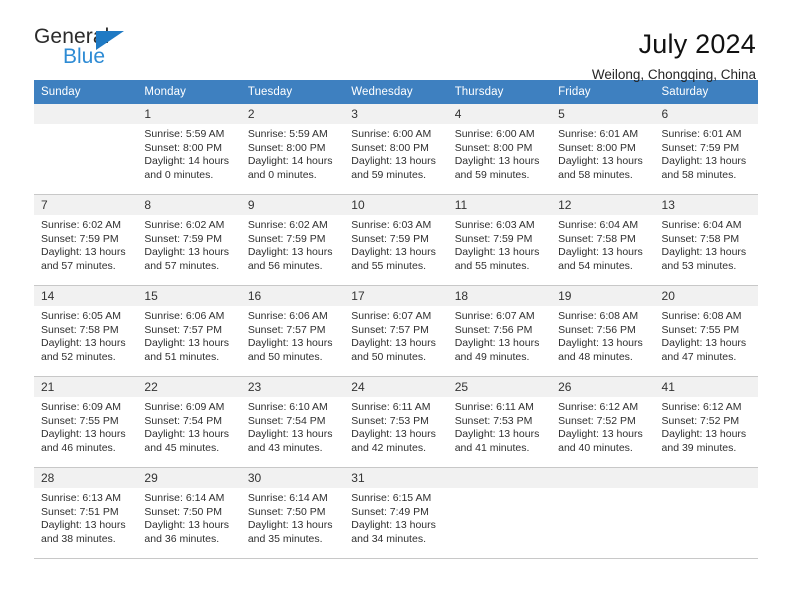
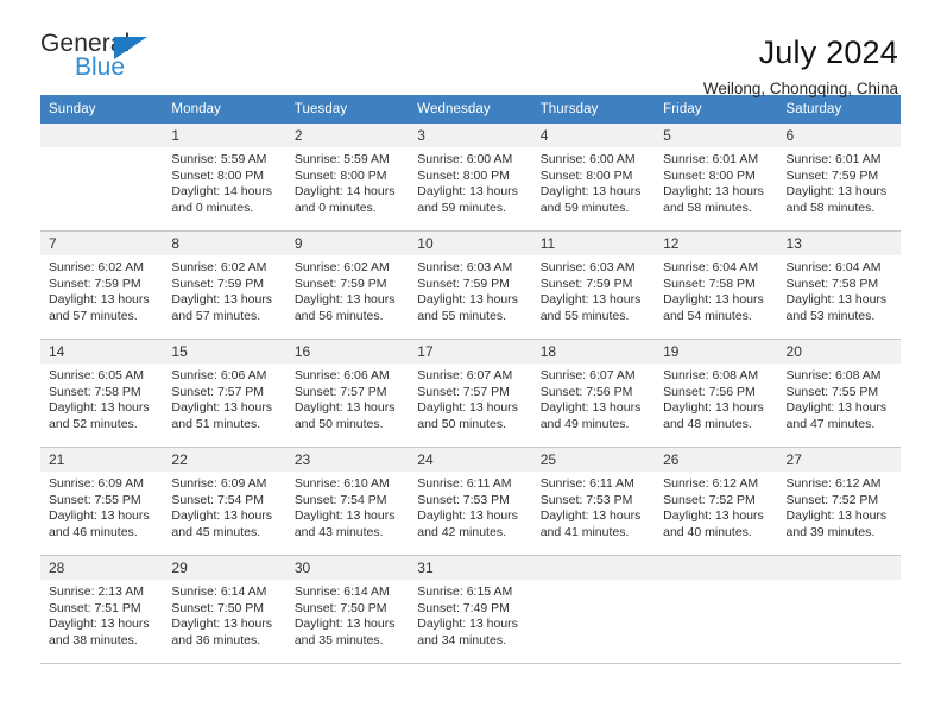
  General
  Blue
  July 2024
  Weilong, Chongqing, China
  Sunday	Monday	Tuesday	Wednesday	Thursday	Friday	Saturday
  	1Sunrise: 5:59 AMSunset: 8:00 PMDaylight: 14 hoursand 0 minutes.	2Sunrise: 5:59 AMSunset: 8:00 PMDaylight: 14 hoursand 0 minutes.	3Sunrise: 6:00 AMSunset: 8:00 PMDaylight: 13 hoursand 59 minutes.	4Sunrise: 6:00 AMSunset: 8:00 PMDaylight: 13 hoursand 59 minutes.	5Sunrise: 6:01 AMSunset: 8:00 PMDaylight: 13 hoursand 58 minutes.	6Sunrise: 6:01 AMSunset: 7:59 PMDaylight: 13 hoursand 58 minutes.
  7Sunrise: 6:02 AMSunset: 7:59 PMDaylight: 13 hoursand 57 minutes.	8Sunrise: 6:02 AMSunset: 7:59 PMDaylight: 13 hoursand 57 minutes.	9Sunrise: 6:02 AMSunset: 7:59 PMDaylight: 13 hoursand 56 minutes.	10Sunrise: 6:03 AMSunset: 7:59 PMDaylight: 13 hoursand 55 minutes.	11Sunrise: 6:03 AMSunset: 7:59 PMDaylight: 13 hoursand 55 minutes.	12Sunrise: 6:04 AMSunset: 7:58 PMDaylight: 13 hoursand 54 minutes.	13Sunrise: 6:04 AMSunset: 7:58 PMDaylight: 13 hoursand 53 minutes.
  14Sunrise: 6:05 AMSunset: 7:58 PMDaylight: 13 hoursand 52 minutes.	15Sunrise: 6:06 AMSunset: 7:57 PMDaylight: 13 hoursand 51 minutes.	16Sunrise: 6:06 AMSunset: 7:57 PMDaylight: 13 hoursand 50 minutes.	17Sunrise: 6:07 AMSunset: 7:57 PMDaylight: 13 hoursand 50 minutes.	18Sunrise: 6:07 AMSunset: 7:56 PMDaylight: 13 hoursand 49 minutes.	19Sunrise: 6:08 AMSunset: 7:56 PMDaylight: 13 hoursand 48 minutes.	20Sunrise: 6:08 AMSunset: 7:55 PMDaylight: 13 hoursand 47 minutes.
- 21Sunrise: 6:09 AMSunset: 7:55 PMDaylight: 13 hoursand 46 minutes.	22Sunrise: 6:09 AMSunset: 7:54 PMDaylight: 13 hoursand 45 minutes.	23Sunrise: 6:10 AMSunset: 7:54 PMDaylight: 13 hoursand 43 minutes.	24Sunrise: 6:11 AMSunset: 7:53 PMDaylight: 13 hoursand 42 minutes.	25Sunrise: 6:11 AMSunset: 7:53 PMDaylight: 13 hoursand 41 minutes.	26Sunrise: 6:12 AMSunset: 7:52 PMDaylight: 13 hoursand 40 minutes.	41Sunrise: 6:12 AMSunset: 7:52 PMDaylight: 13 hoursand 39 minutes.
+ 21Sunrise: 6:09 AMSunset: 7:55 PMDaylight: 13 hoursand 46 minutes.	22Sunrise: 6:09 AMSunset: 7:54 PMDaylight: 13 hoursand 45 minutes.	23Sunrise: 6:10 AMSunset: 7:54 PMDaylight: 13 hoursand 43 minutes.	24Sunrise: 6:11 AMSunset: 7:53 PMDaylight: 13 hoursand 42 minutes.	25Sunrise: 6:11 AMSunset: 7:53 PMDaylight: 13 hoursand 41 minutes.	26Sunrise: 6:12 AMSunset: 7:52 PMDaylight: 13 hoursand 40 minutes.	27Sunrise: 6:12 AMSunset: 7:52 PMDaylight: 13 hoursand 39 minutes.
- 28Sunrise: 6:13 AMSunset: 7:51 PMDaylight: 13 hoursand 38 minutes.	29Sunrise: 6:14 AMSunset: 7:50 PMDaylight: 13 hoursand 36 minutes.	30Sunrise: 6:14 AMSunset: 7:50 PMDaylight: 13 hoursand 35 minutes.	31Sunrise: 6:15 AMSunset: 7:49 PMDaylight: 13 hoursand 34 minutes.
+ 28Sunrise: 2:13 AMSunset: 7:51 PMDaylight: 13 hoursand 38 minutes.	29Sunrise: 6:14 AMSunset: 7:50 PMDaylight: 13 hoursand 36 minutes.	30Sunrise: 6:14 AMSunset: 7:50 PMDaylight: 13 hoursand 35 minutes.	31Sunrise: 6:15 AMSunset: 7:49 PMDaylight: 13 hoursand 34 minutes.
